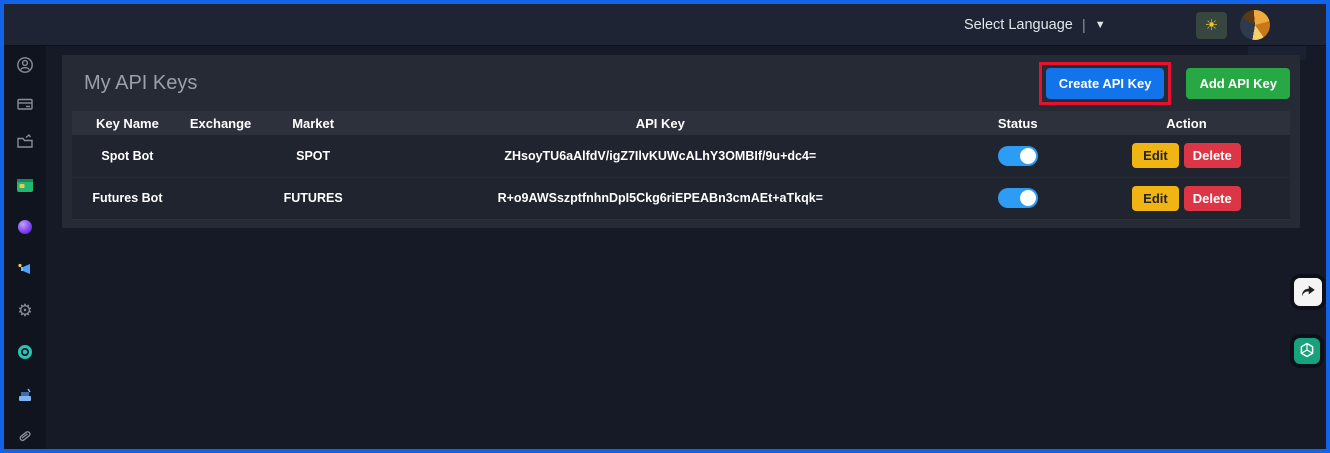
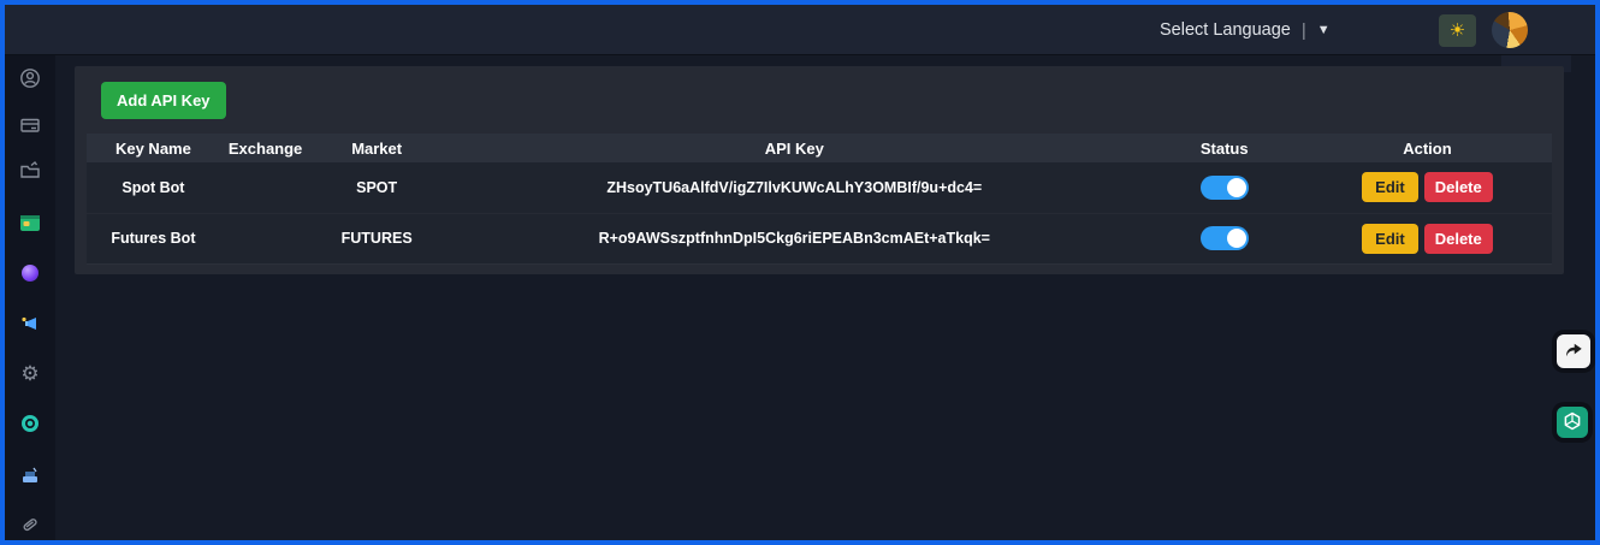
  Select Language
  |
  ▼
  ☀
  ⚙
- My API Keys
- Create API Key
  Add API Key
  Key Name	Exchange	Market	API Key	Status	Action
  Spot Bot		SPOT	ZHsoyTU6aAlfdV/igZ7IlvKUWcALhY3OMBIf/9u+dc4=		Edit Delete
  Futures Bot		FUTURES	R+o9AWSszptfnhnDpI5Ckg6riEPEABn3cmAEt+aTkqk=		Edit Delete
